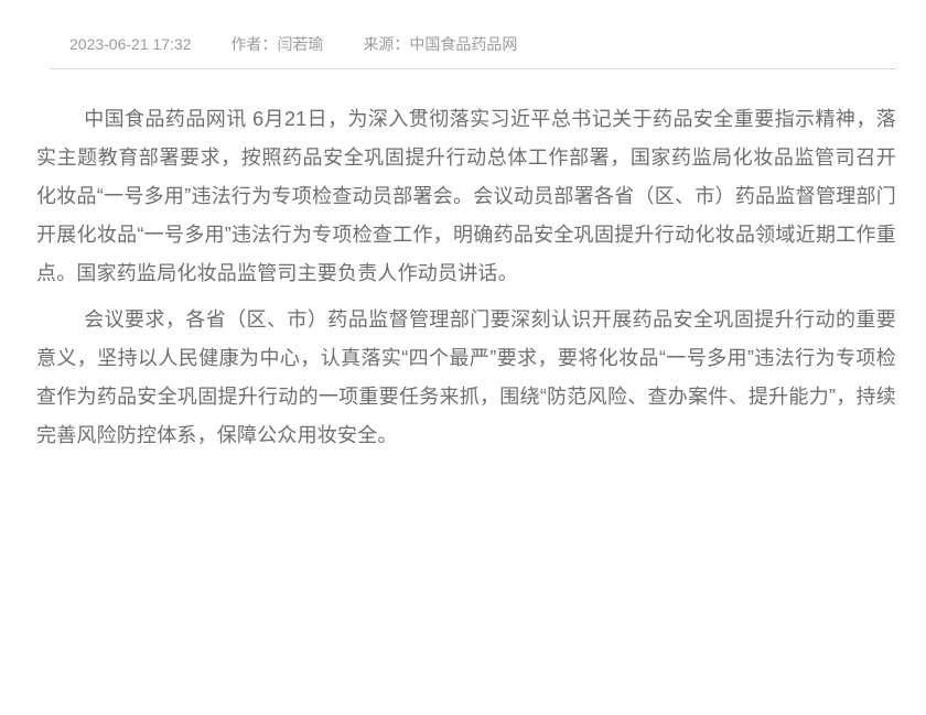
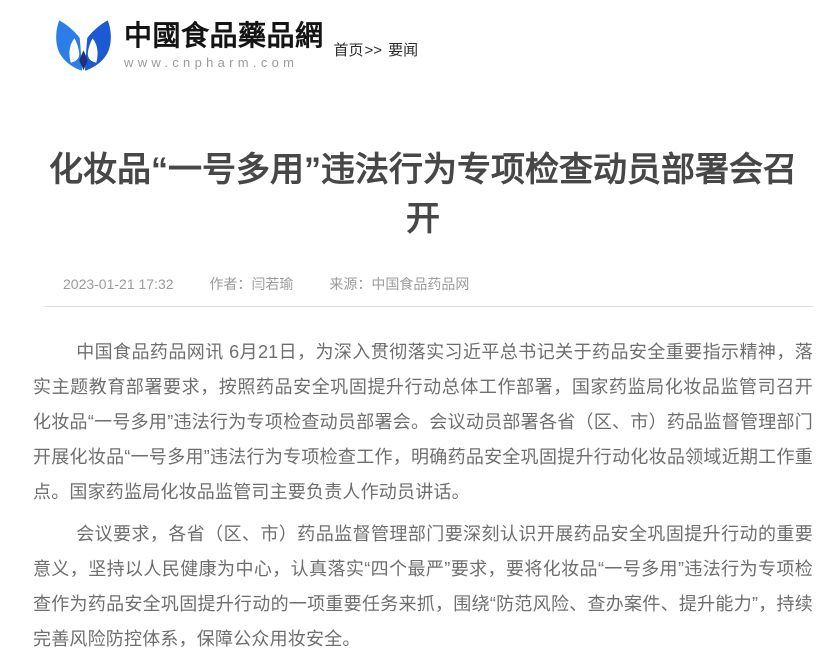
+ 中國食品藥品網
+ www.cnpharm.com
+ 首页>> 要闻
+ 化妆品“一号多用”违法行为专项检查动员部署会召开
- 2023-06-21 17:32 作者：闫若瑜 来源：中国食品药品网
+ 2023-01-21 17:32 作者：闫若瑜 来源：中国食品药品网
  中国食品药品网讯 6月21日，为深入贯彻落实习近平总书记关于药品安全重要指示精神，落实主题教育部署要求，按照药品安全巩固提升行动总体工作部署，国家药监局化妆品监管司召开化妆品“一号多用”违法行为专项检查动员部署会。会议动员部署各省（区、市）药品监督管理部门开展化妆品“一号多用”违法行为专项检查工作，明确药品安全巩固提升行动化妆品领域近期工作重点。国家药监局化妆品监管司主要负责人作动员讲话。
  会议要求，各省（区、市）药品监督管理部门要深刻认识开展药品安全巩固提升行动的重要意义，坚持以人民健康为中心，认真落实“四个最严”要求，要将化妆品“一号多用”违法行为专项检查作为药品安全巩固提升行动的一项重要任务来抓，围绕“防范风险、查办案件、提升能力”，持续完善风险防控体系，保障公众用妆安全。
